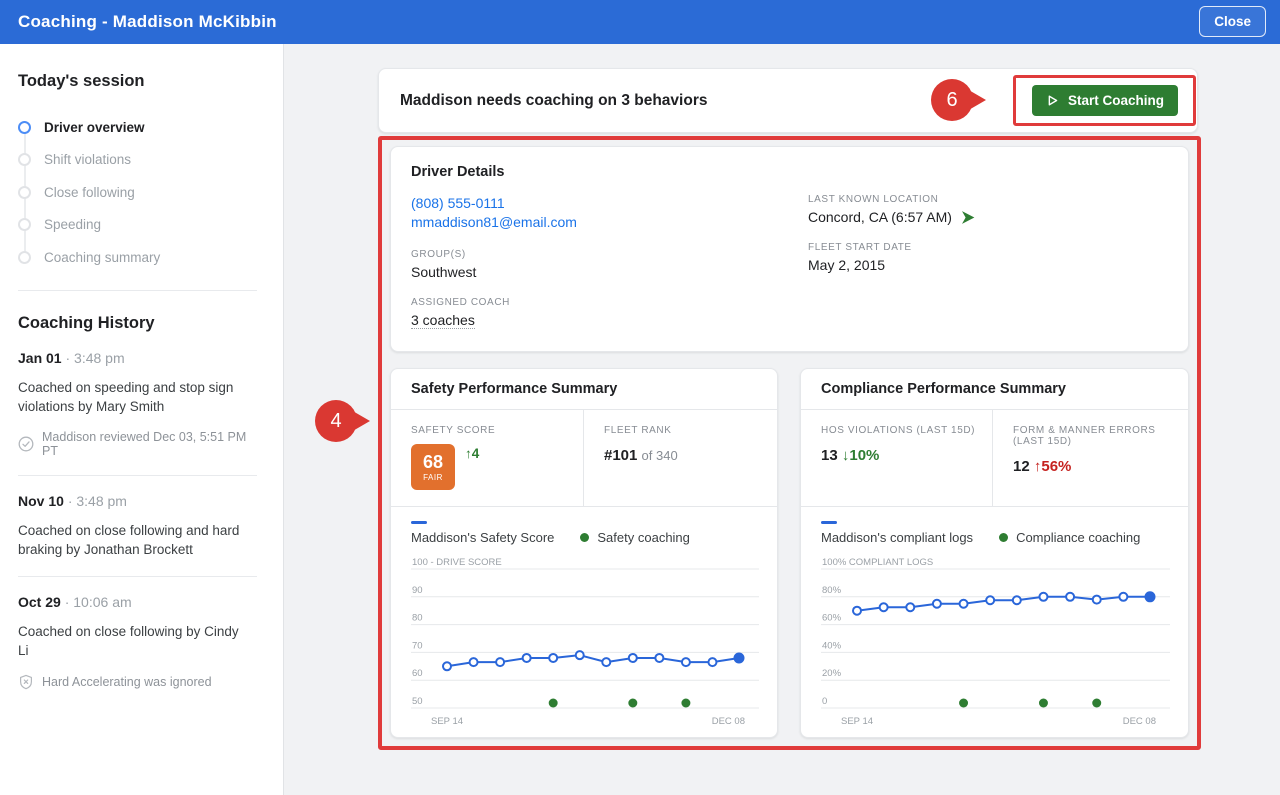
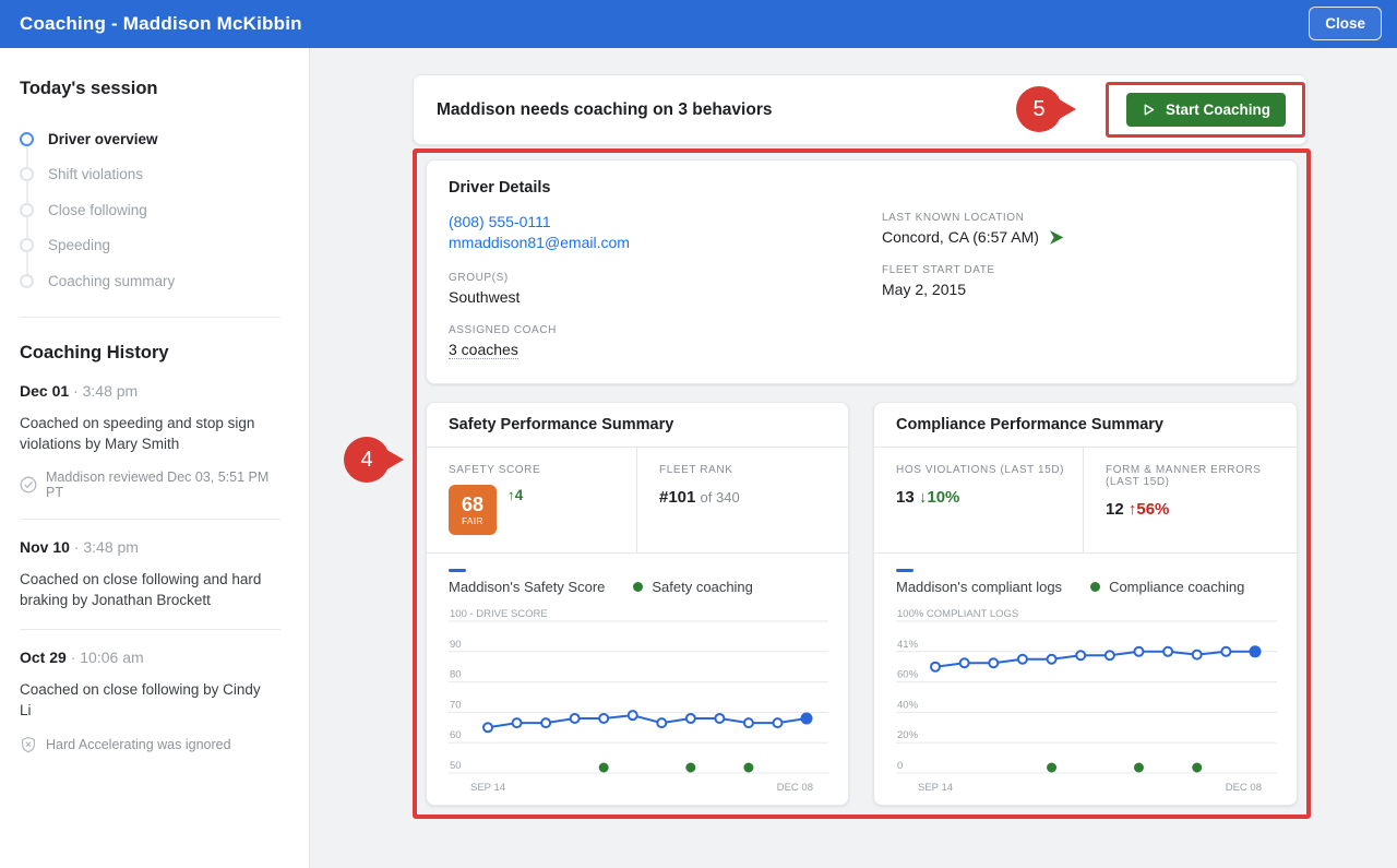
  Coaching - Maddison McKibbin
  Close
  Today's session
  Driver overview
  Shift violations
  Close following
  Speeding
  Coaching summary
  Coaching History
- Jan 01 · 3:48 pm
+ Dec 01 · 3:48 pm
  Coached on speeding and stop sign violations by Mary Smith
  Maddison reviewed Dec 03, 5:51 PM PT
  Nov 10 · 3:48 pm
  Coached on close following and hard braking by Jonathan Brockett
  Oct 29 · 10:06 am
  Coached on close following by Cindy Li
  Hard Accelerating was ignored
  Maddison needs coaching on 3 behaviors
  Start Coaching
  Driver Details
  (808) 555-0111
  mmaddison81@email.com
  GROUP(S)
  Southwest
  ASSIGNED COACH
  3 coaches
  LAST KNOWN LOCATION
  Concord, CA (6:57 AM)
  FLEET START DATE
  May 2, 2015
  Safety Performance Summary
  SAFETY SCORE
  68
  FAIR
  ↑4
  FLEET RANK
  #101 of 340
  Maddison's Safety Score
  Safety coaching
  100 - DRIVE SCORE
  90
  80
  70
  60
  50
  SEP 14
  DEC 08
  Compliance Performance Summary
  HOS VIOLATIONS (LAST 15D)
  13 ↓10%
  FORM & MANNER ERRORS (LAST 15D)
  12 ↑56%
  Maddison's compliant logs
  Compliance coaching
  100% COMPLIANT LOGS
- 80%
+ 41%
  60%
  40%
  20%
  0
  SEP 14
  DEC 08
- 6
+ 5
  4
